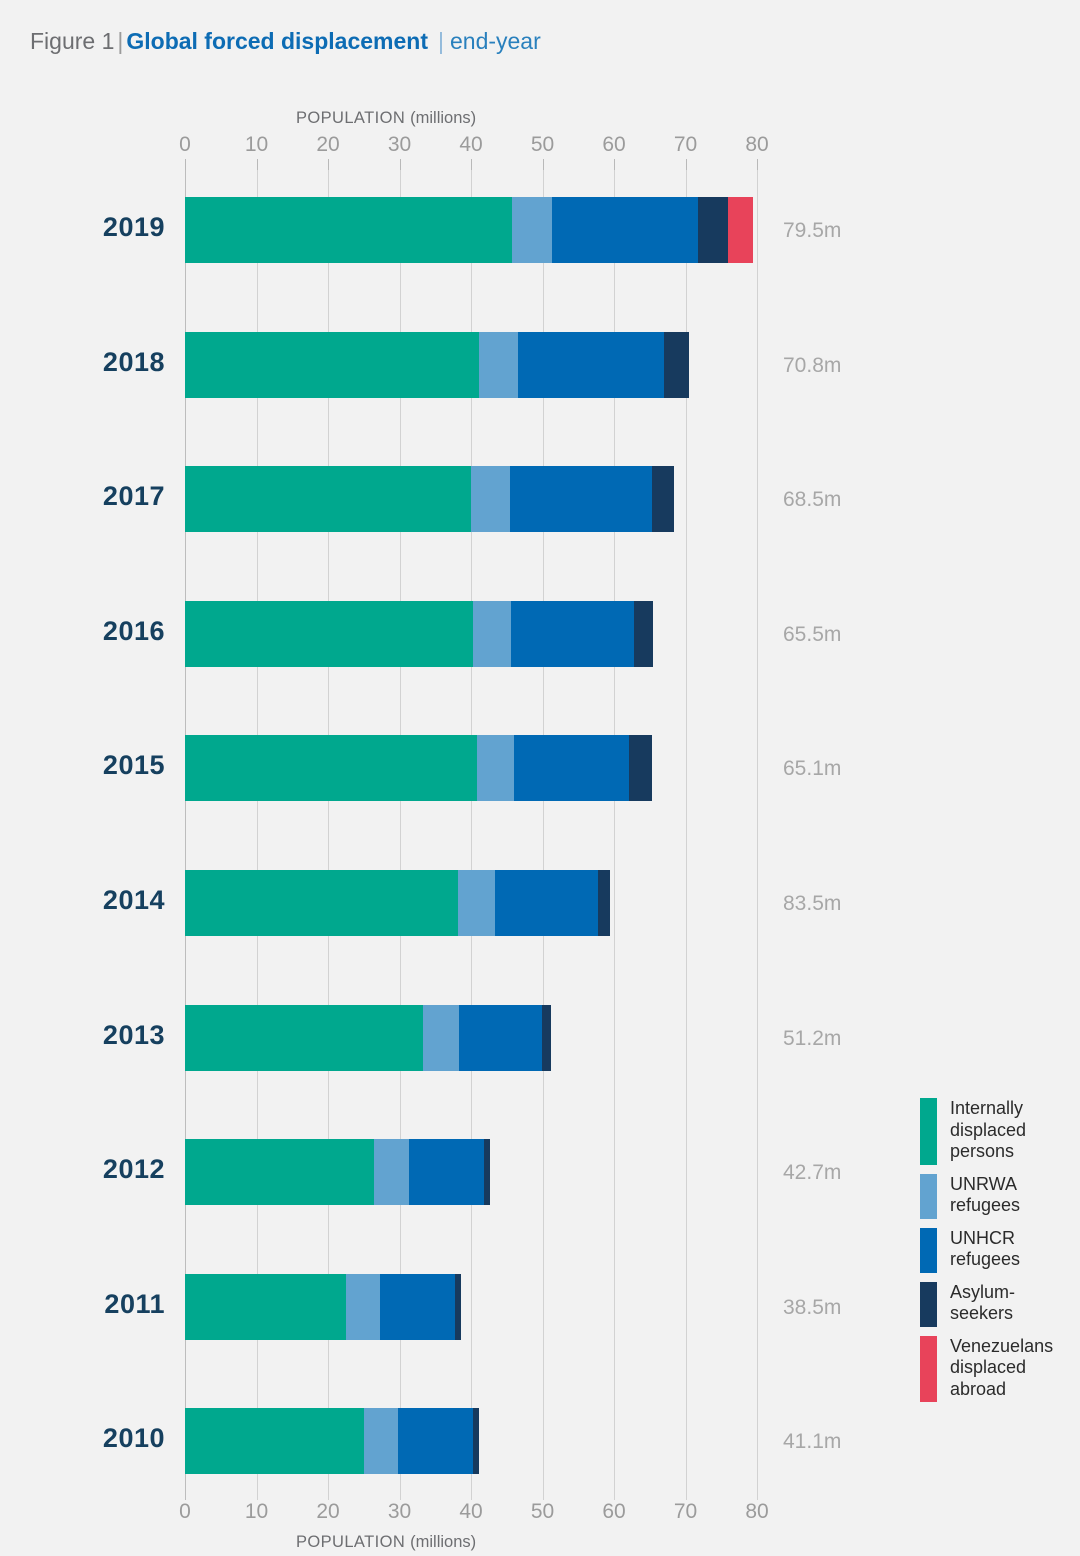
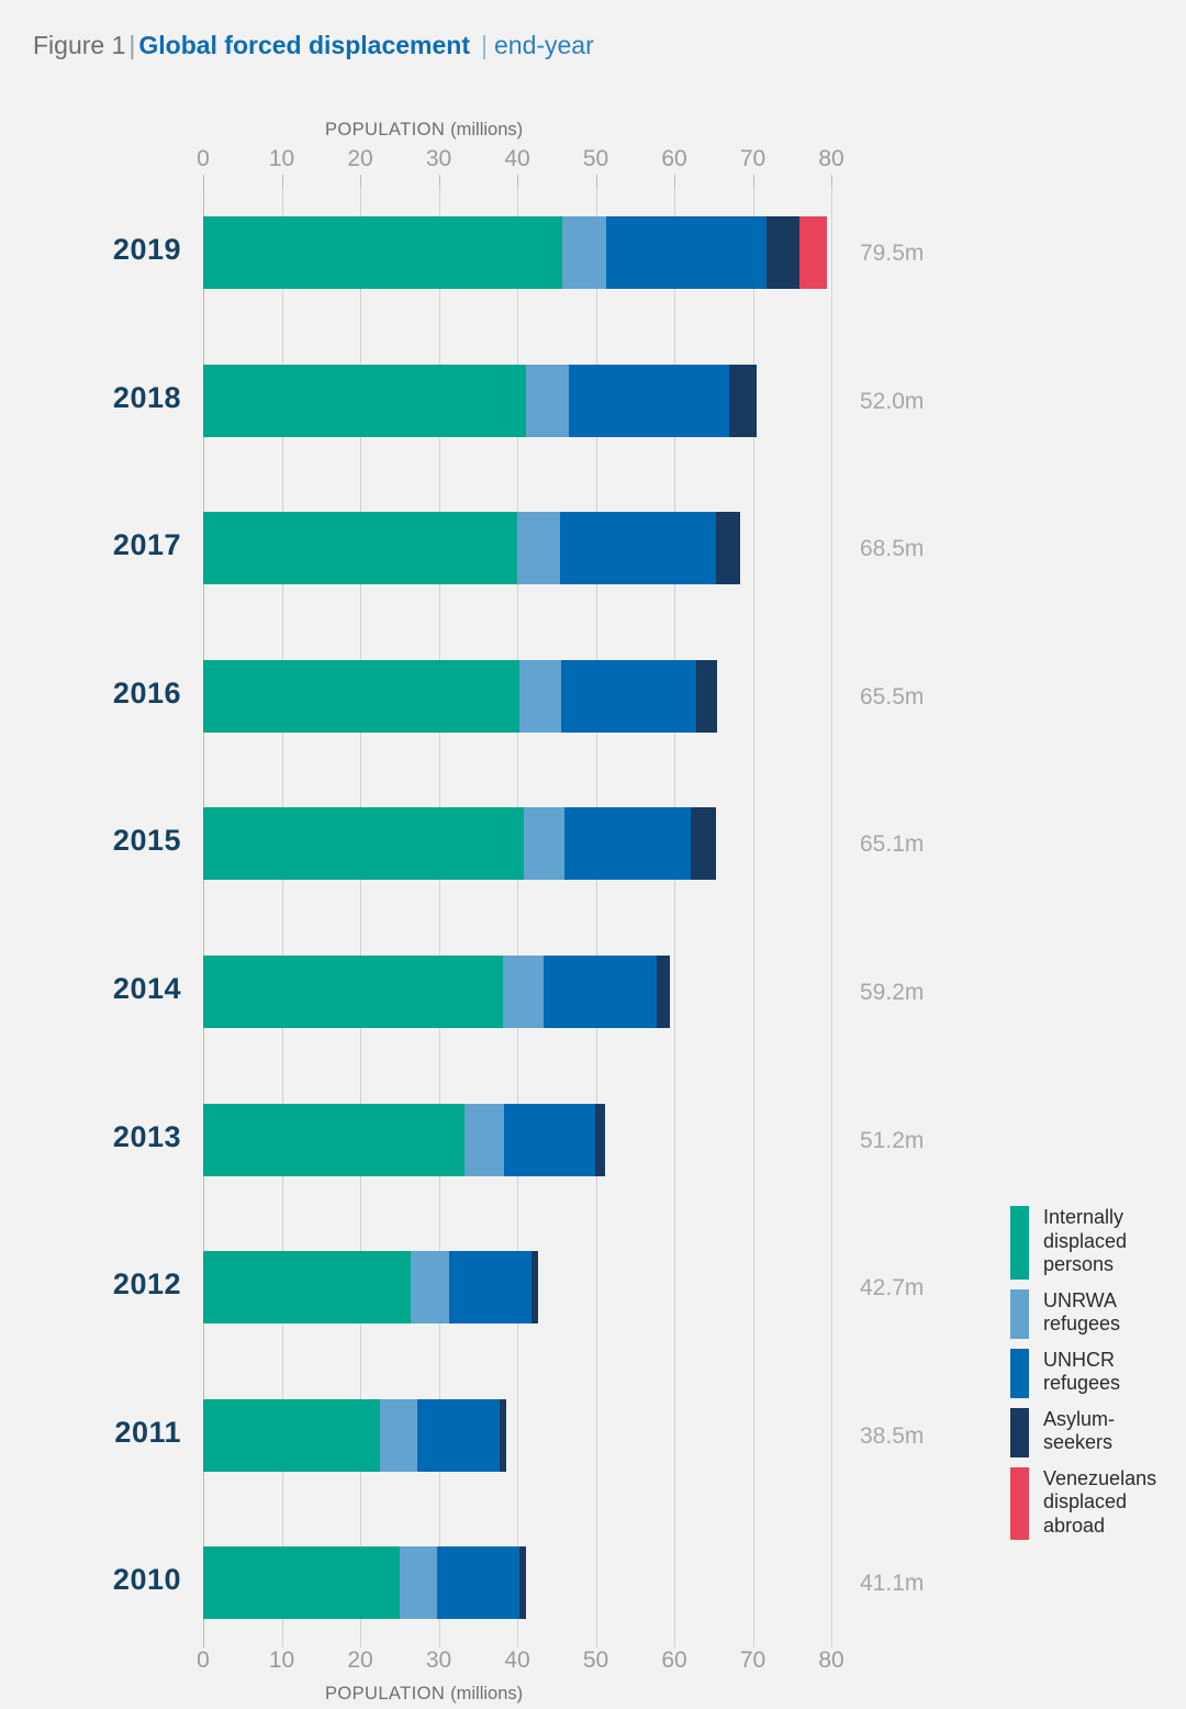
  Figure 1|Global forced displacement | end-year
  POPULATION (millions)
  POPULATION (millions)
  0
  10
  20
  30
  40
  50
  60
  70
  80
  0
  10
  20
  30
  40
  50
  60
  70
  80
  2019
  2018
  2017
  2016
  2015
  2014
  2013
  2012
  2011
  2010
  79.5m
- 70.8m
+ 52.0m
  68.5m
  65.5m
  65.1m
- 83.5m
+ 59.2m
  51.2m
  42.7m
  38.5m
  41.1m
  Internally
  displaced
  persons
  UNRWA
  refugees
  UNHCR
  refugees
  Asylum-
  seekers
  Venezuelans
  displaced
  abroad
